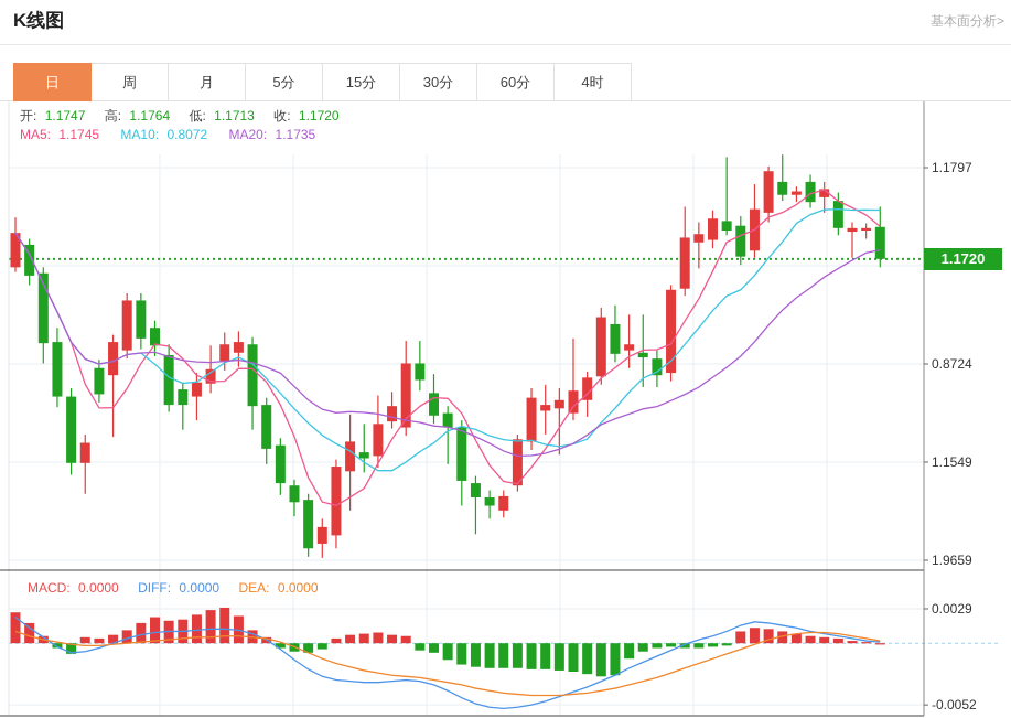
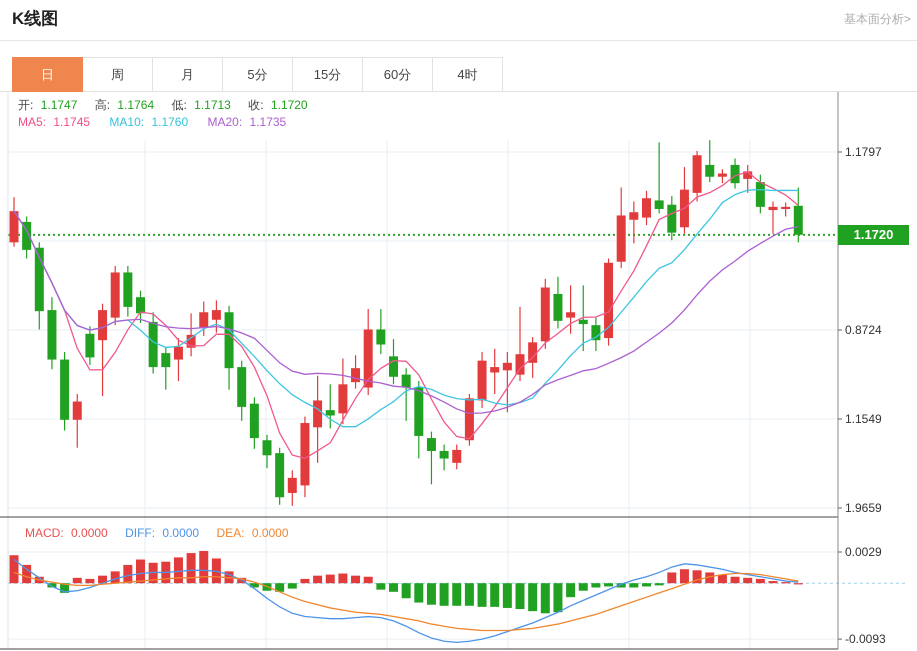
  K线图
  基本面分析>
  日
  周
  月
  5分
  15分
- 30分
  60分
  4时
  1.1797
  0.8724
  1.1549
  1.9659
  0.0029
- -0.0052
+ -0.0093
  开: 1.1747 高: 1.1764 低: 1.1713 收: 1.1720
- MA5: 1.1745 MA10: 0.8072 MA20: 1.1735
+ MA5: 1.1745 MA10: 1.1760 MA20: 1.1735
  MACD: 0.0000 DIFF: 0.0000 DEA: 0.0000
  1.1720
